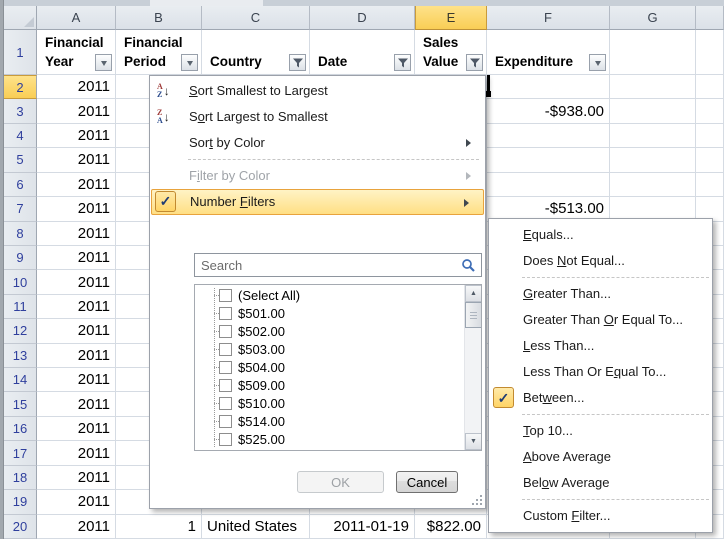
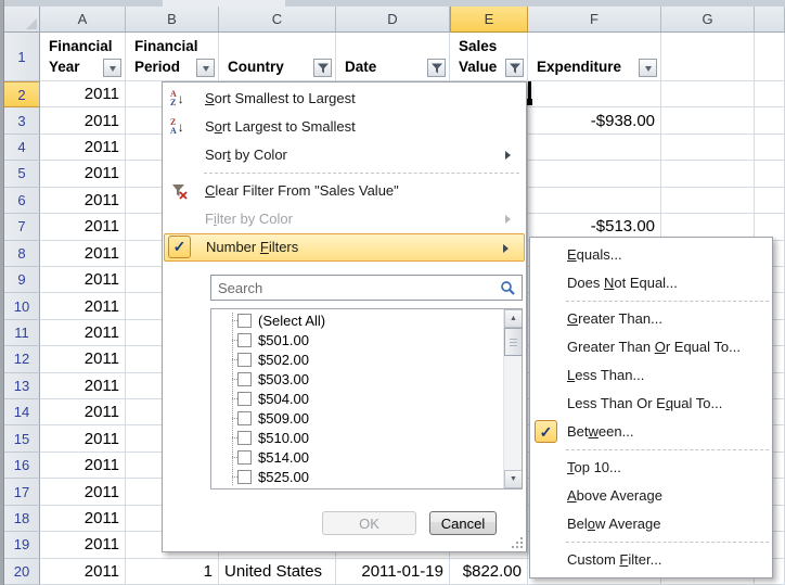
  A
  B
  C
  D
  E
  F
  G
  1
  2
  3
  4
  5
  6
  7
  8
  9
  10
  11
  12
  13
  14
  15
  16
  17
  18
  19
  20
  2011
  2011
  -$938.00
  2011
  2011
  2011
  2011
  -$513.00
  2011
  2011
  2011
  2011
  2011
  2011
  2011
  2011
  2011
  2011
  2011
  2011
  2011
  1
  United States
  2011-01-19
  $822.00
  Financial Year
  Financial Period
  Country
  Date
  Sales Value
  Expenditure
  A
  Z
  ↓
  Sort Smallest to Largest
  Z
  A
  ↓
  Sort Largest to Smallest
  Sort by Color
+ Clear Filter From "Sales Value"
  Filter by Color
  ✓
  Number Filters
  Search
  (Select All)
  $501.00
  $502.00
  $503.00
  $504.00
  $509.00
  $510.00
  $514.00
  $525.00
  OK
  Cancel
  Equals...
  Does Not Equal...
  Greater Than...
  Greater Than Or Equal To...
  Less Than...
  Less Than Or Equal To...
  ✓
  Between...
  Top 10...
  Above Average
  Below Average
  Custom Filter...
